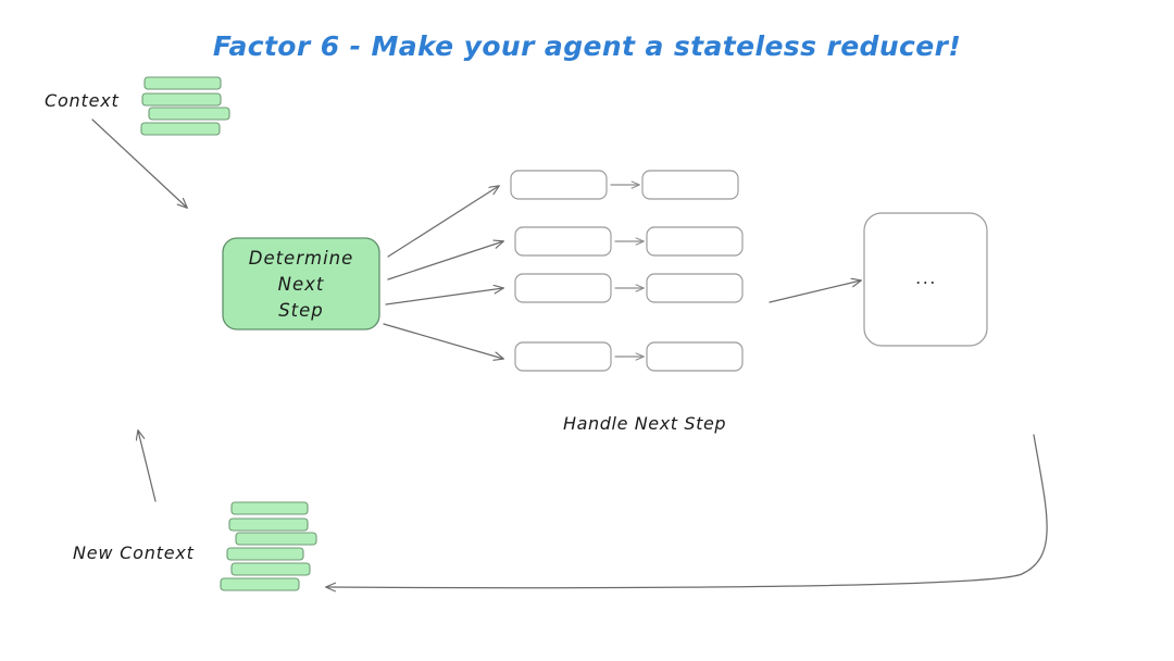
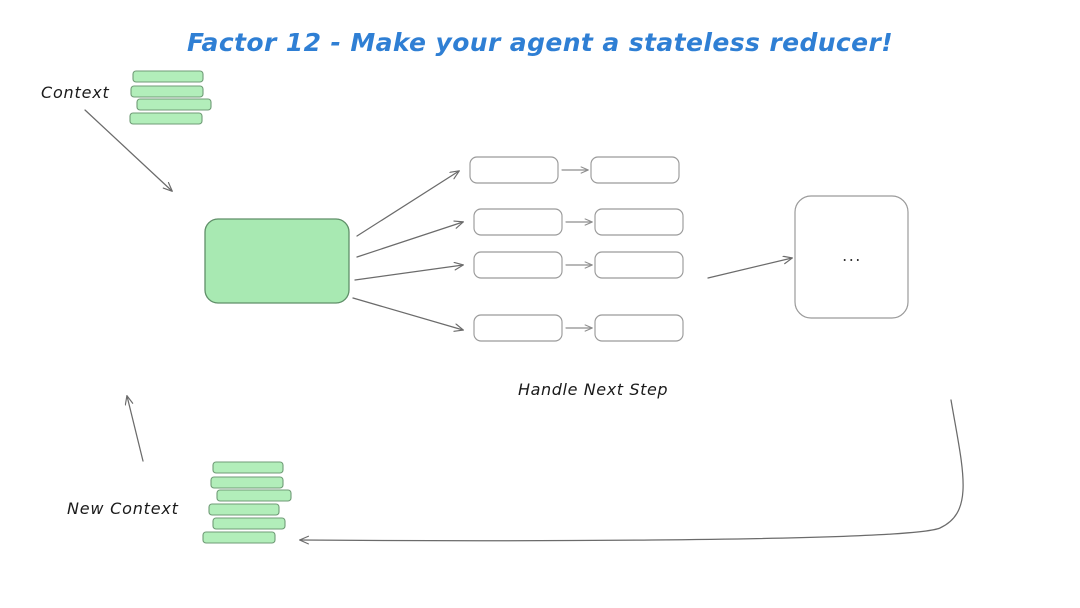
- Factor 6 - Make your agent a stateless reducer!
+ Factor 12 - Make your agent a stateless reducer!
  Context
- Determine
- Next
- Step
  ...
  Handle Next Step
  New Context
